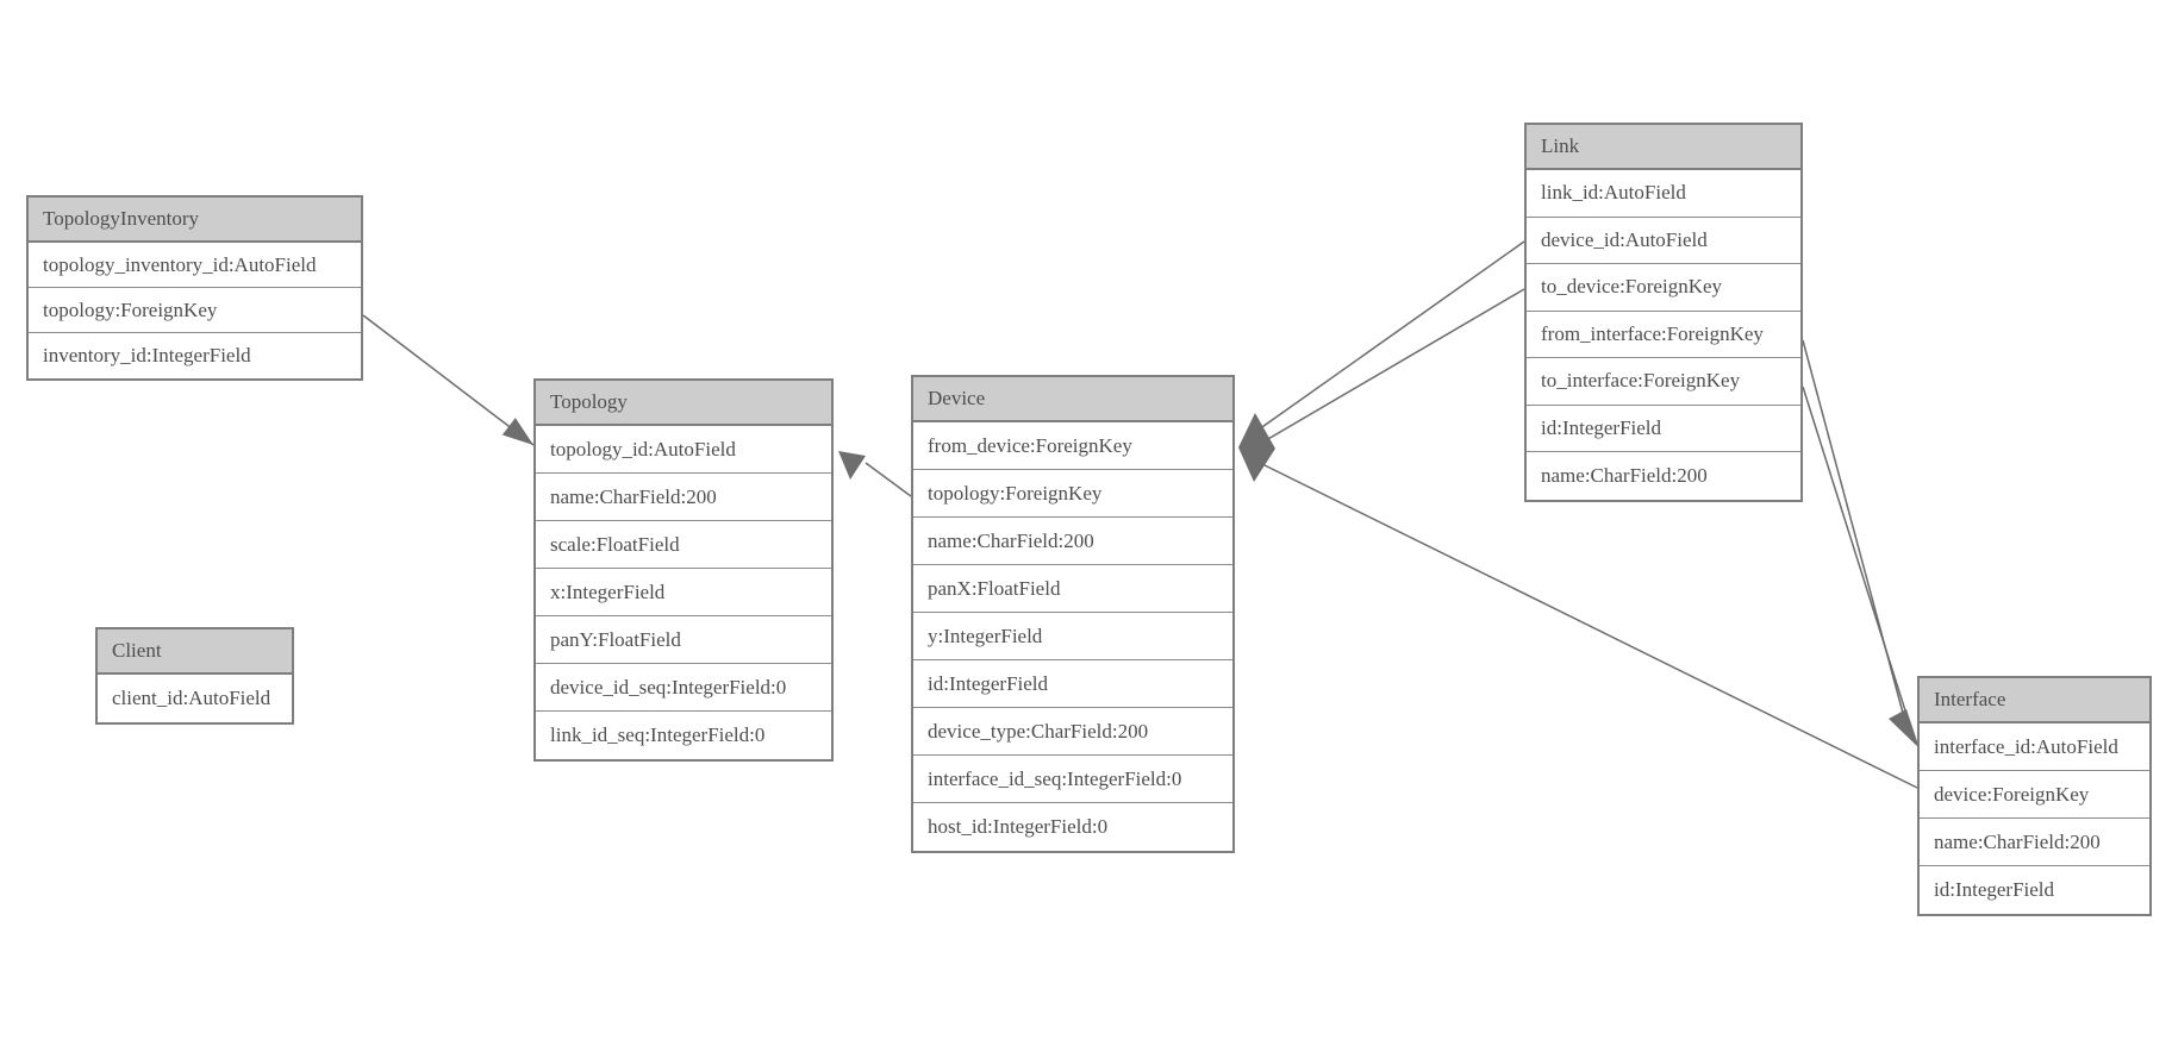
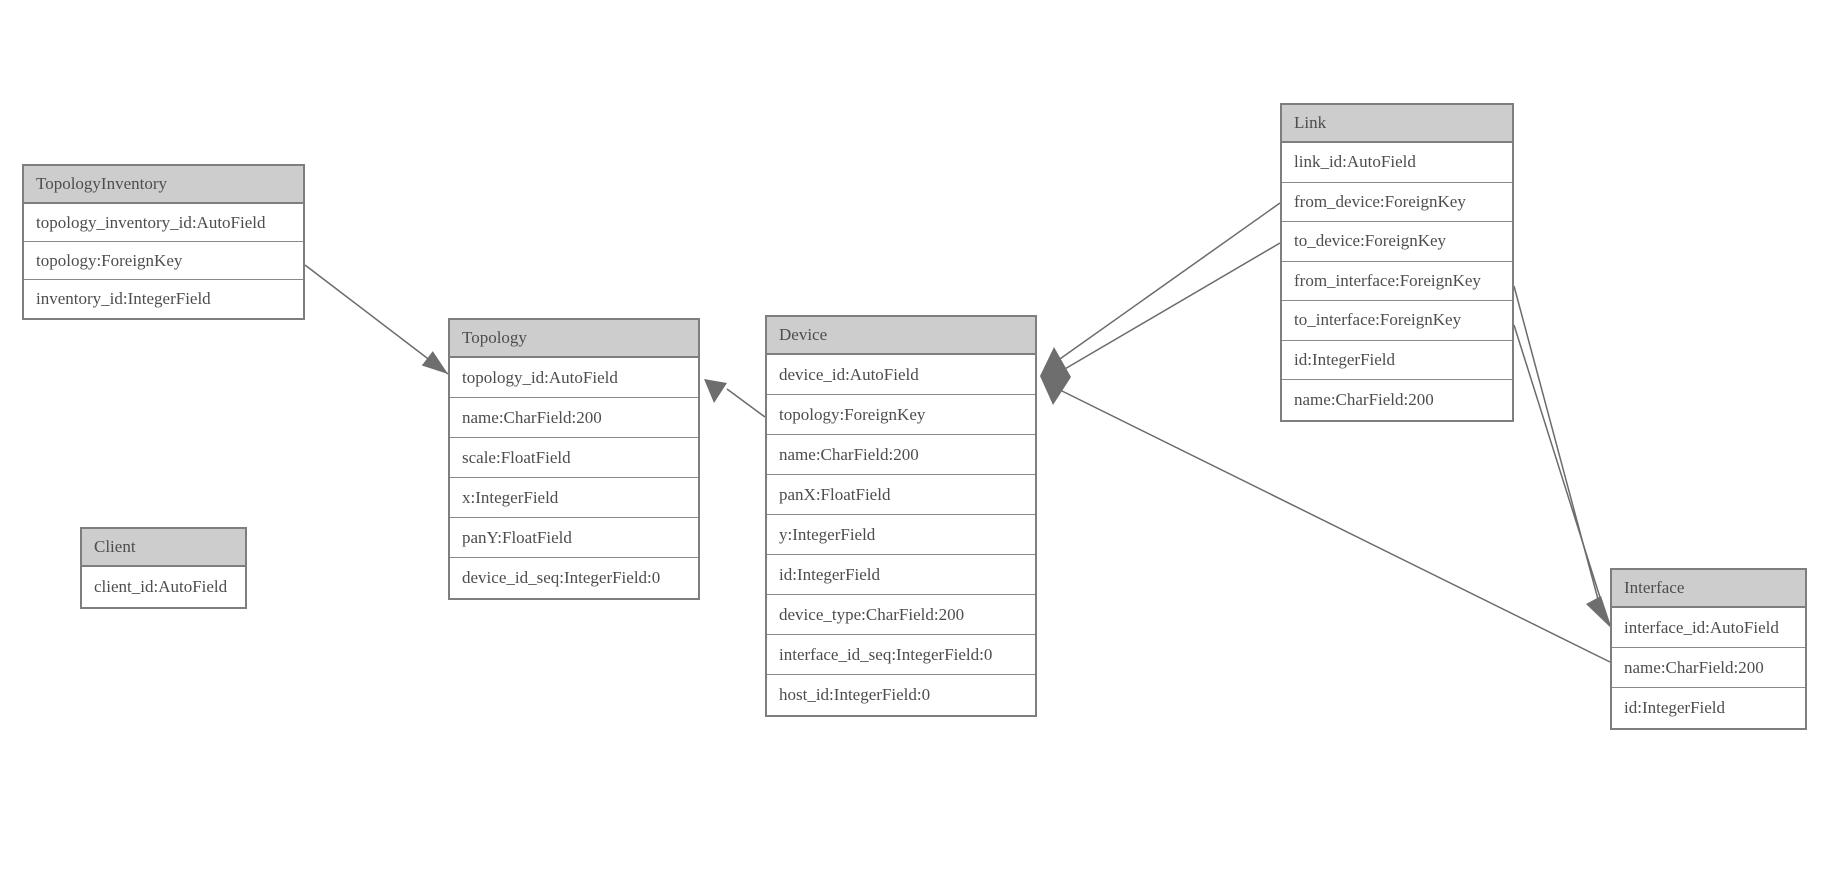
  TopologyInventory
  topology_inventory_id:AutoField
  topology:ForeignKey
  inventory_id:IntegerField
  Topology
  topology_id:AutoField
  name:CharField:200
  scale:FloatField
  x:IntegerField
  panY:FloatField
  device_id_seq:IntegerField:0
- link_id_seq:IntegerField:0
  Client
  client_id:AutoField
  Device
- from_device:ForeignKey
+ device_id:AutoField
  topology:ForeignKey
  name:CharField:200
  panX:FloatField
  y:IntegerField
  id:IntegerField
  device_type:CharField:200
  interface_id_seq:IntegerField:0
  host_id:IntegerField:0
  Link
  link_id:AutoField
- device_id:AutoField
+ from_device:ForeignKey
  to_device:ForeignKey
  from_interface:ForeignKey
  to_interface:ForeignKey
  id:IntegerField
  name:CharField:200
  Interface
  interface_id:AutoField
- device:ForeignKey
  name:CharField:200
  id:IntegerField
